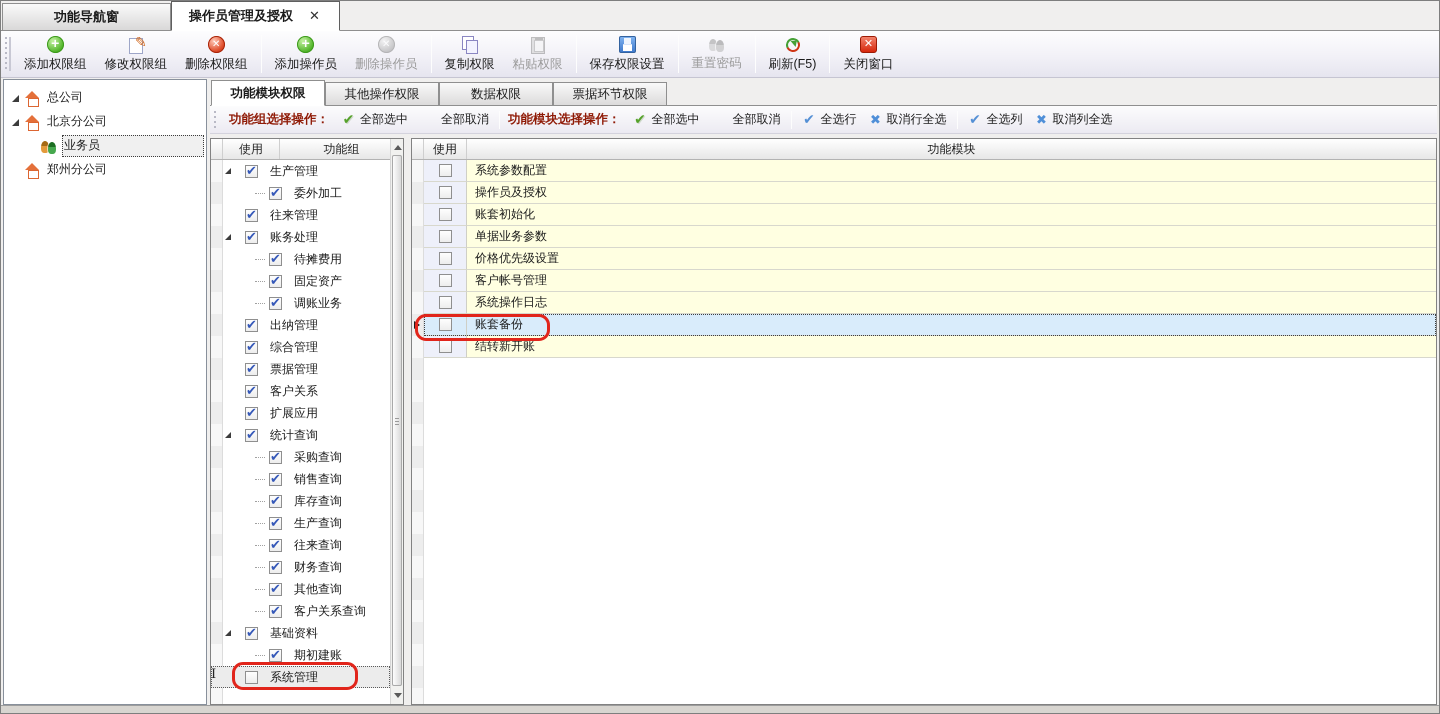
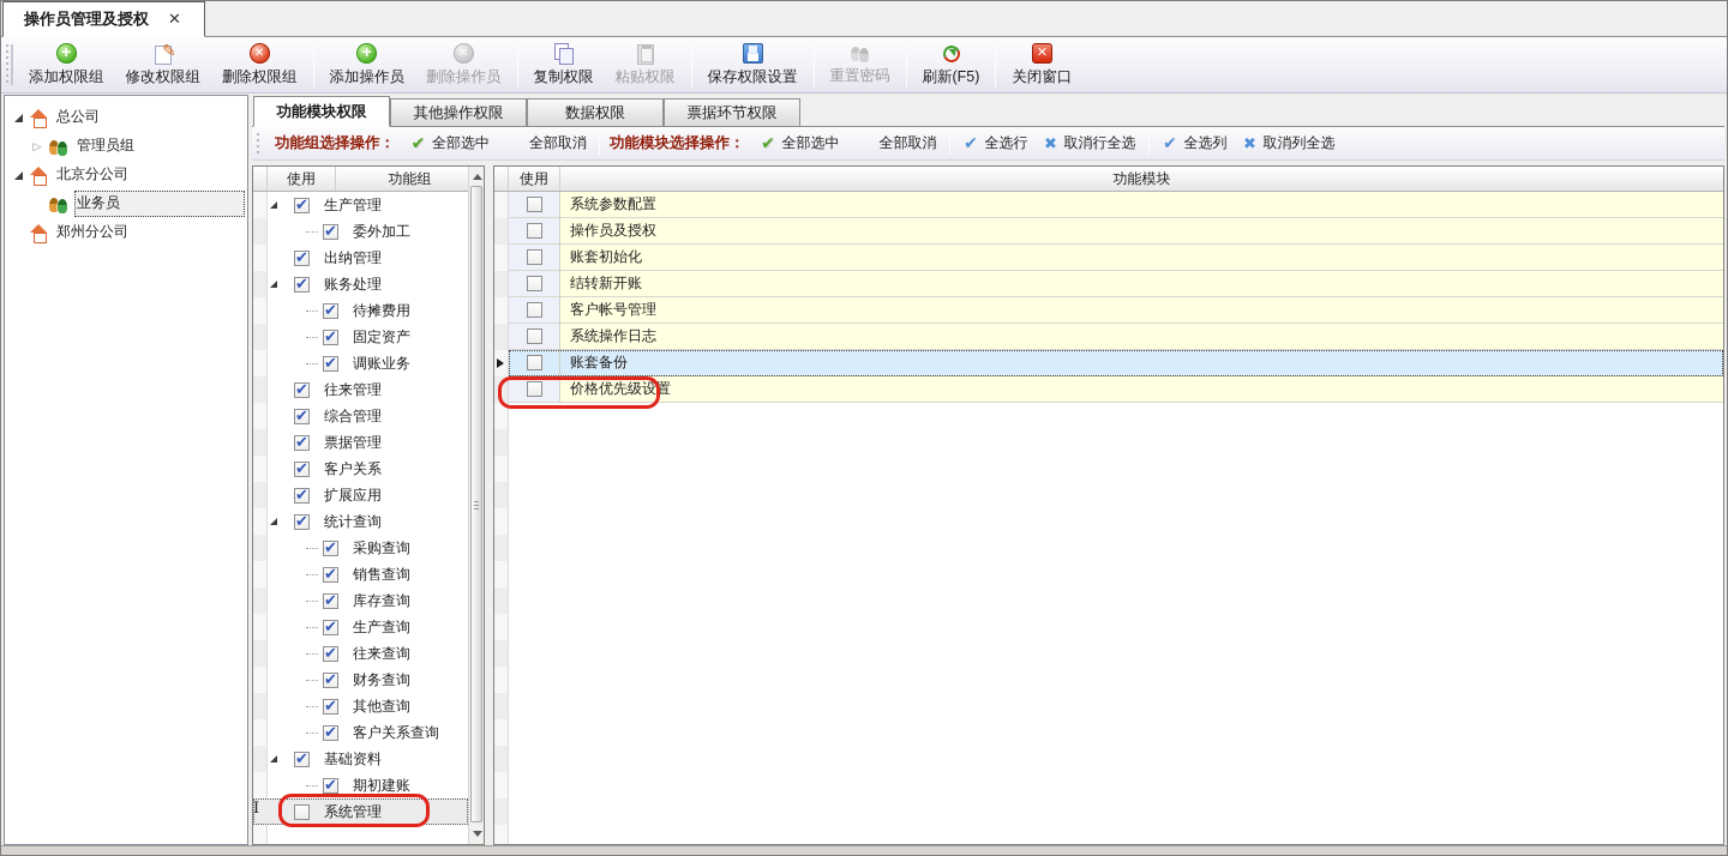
- 功能导航窗
  操作员管理及授权
  ✕
  添加权限组
  修改权限组
  删除权限组
  添加操作员
  删除操作员
  复制权限
  粘贴权限
  保存权限设置
  重置密码
  刷新(F5)
  关闭窗口
  总公司
+ ▷
+ 管理员组
  北京分公司
  业务员
  郑州分公司
  功能模块权限
  其他操作权限
  数据权限
  票据环节权限
  功能组选择操作：
  全部选中
  全部取消
  功能模块选择操作：
  全部选中
  全部取消
  全选行
  取消行全选
  全选列
  取消列全选
  使用
  功能组
  生产管理
  委外加工
- 往来管理
+ 出纳管理
  账务处理
  待摊费用
  固定资产
  调账业务
- 出纳管理
+ 往来管理
  综合管理
  票据管理
  客户关系
  扩展应用
  统计查询
  采购查询
  销售查询
  库存查询
  生产查询
  往来查询
  财务查询
  其他查询
  客户关系查询
  基础资料
  期初建账
  系统管理
  使用
  功能模块
  系统参数配置
  操作员及授权
  账套初始化
- 单据业务参数
- 价格优先级设置
+ 结转新开账
  客户帐号管理
  系统操作日志
  账套备份
- 结转新开账
+ 价格优先级设置
  I
